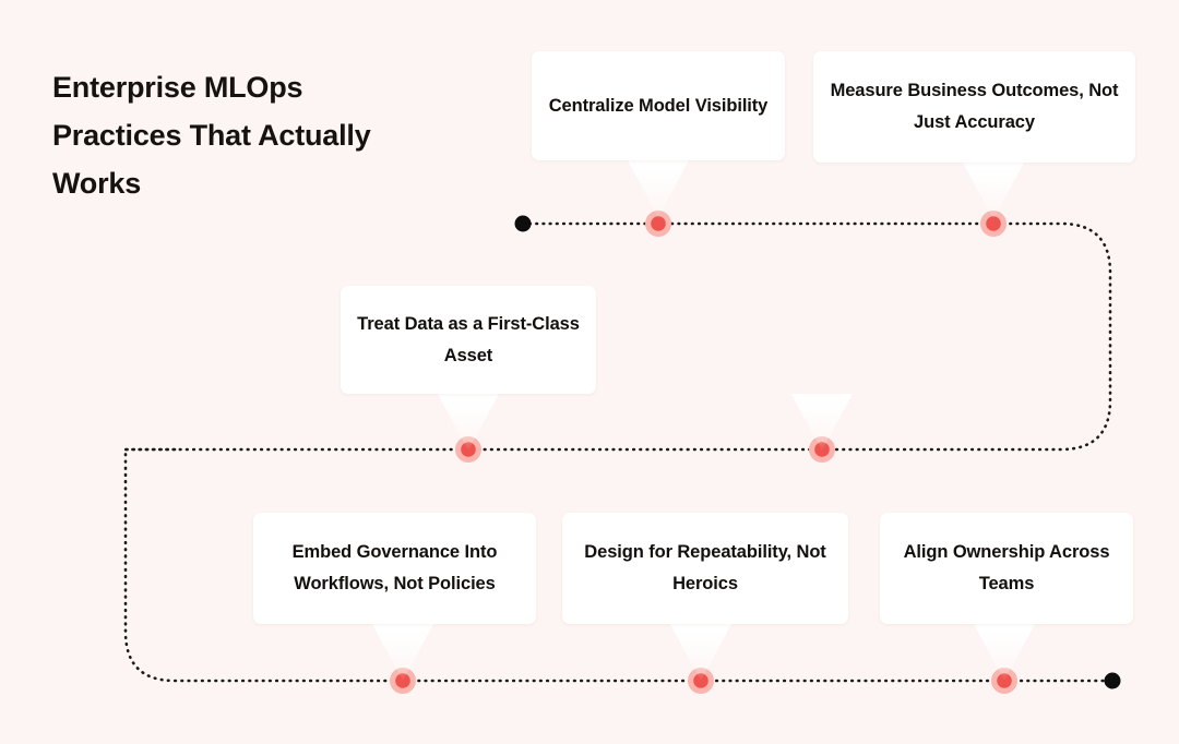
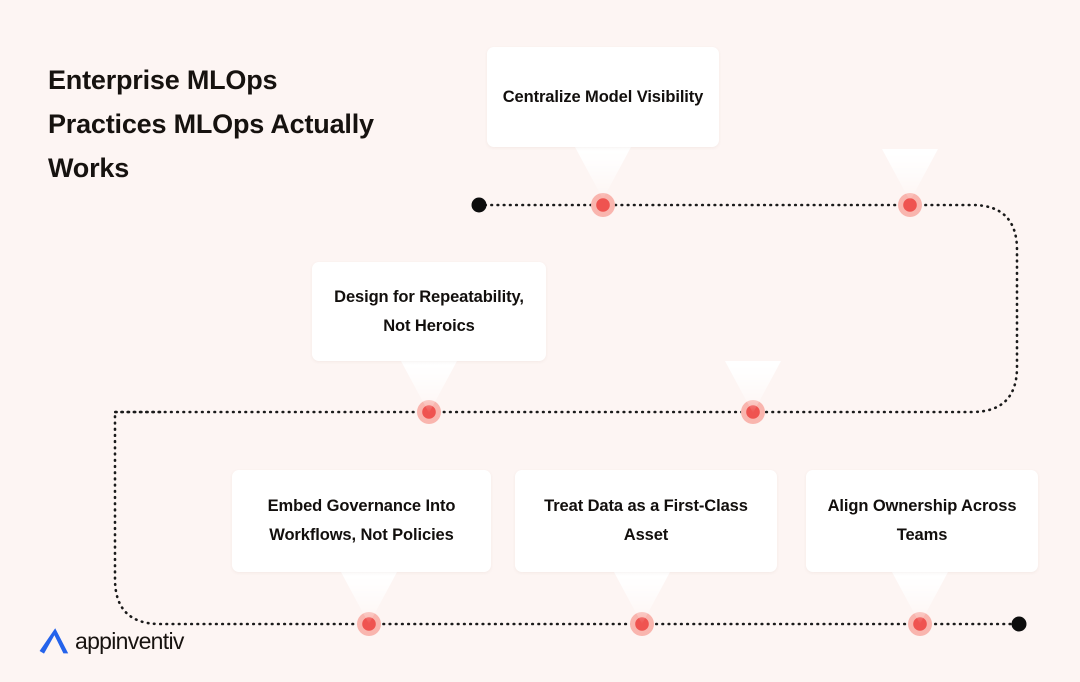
- Enterprise MLOps Practices That Actually Works
+ Enterprise MLOps Practices MLOps Actually Works
  Centralize Model Visibility
- Measure Business Outcomes, Not Just Accuracy
- Treat Data as a First-Class Asset
+ Design for Repeatability, Not Heroics
  Embed Governance Into Workflows, Not Policies
- Design for Repeatability, Not Heroics
+ Treat Data as a First-Class Asset
  Align Ownership Across Teams
+ appinventiv
